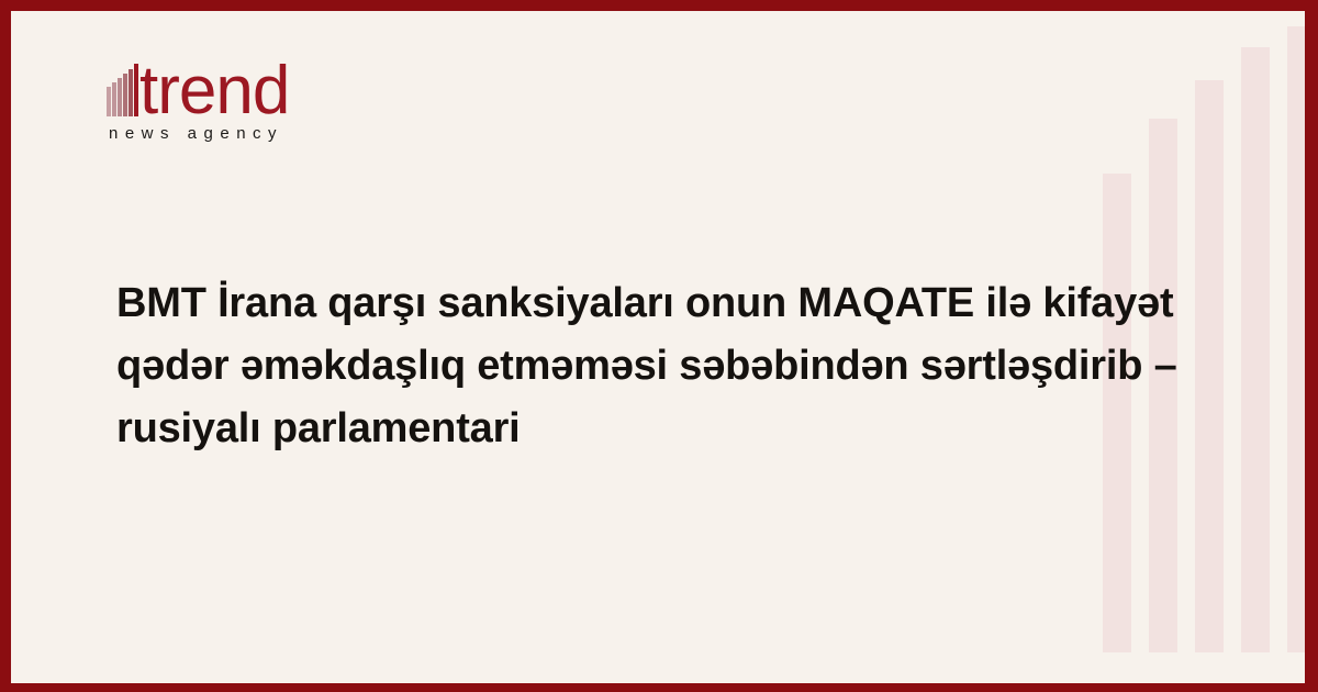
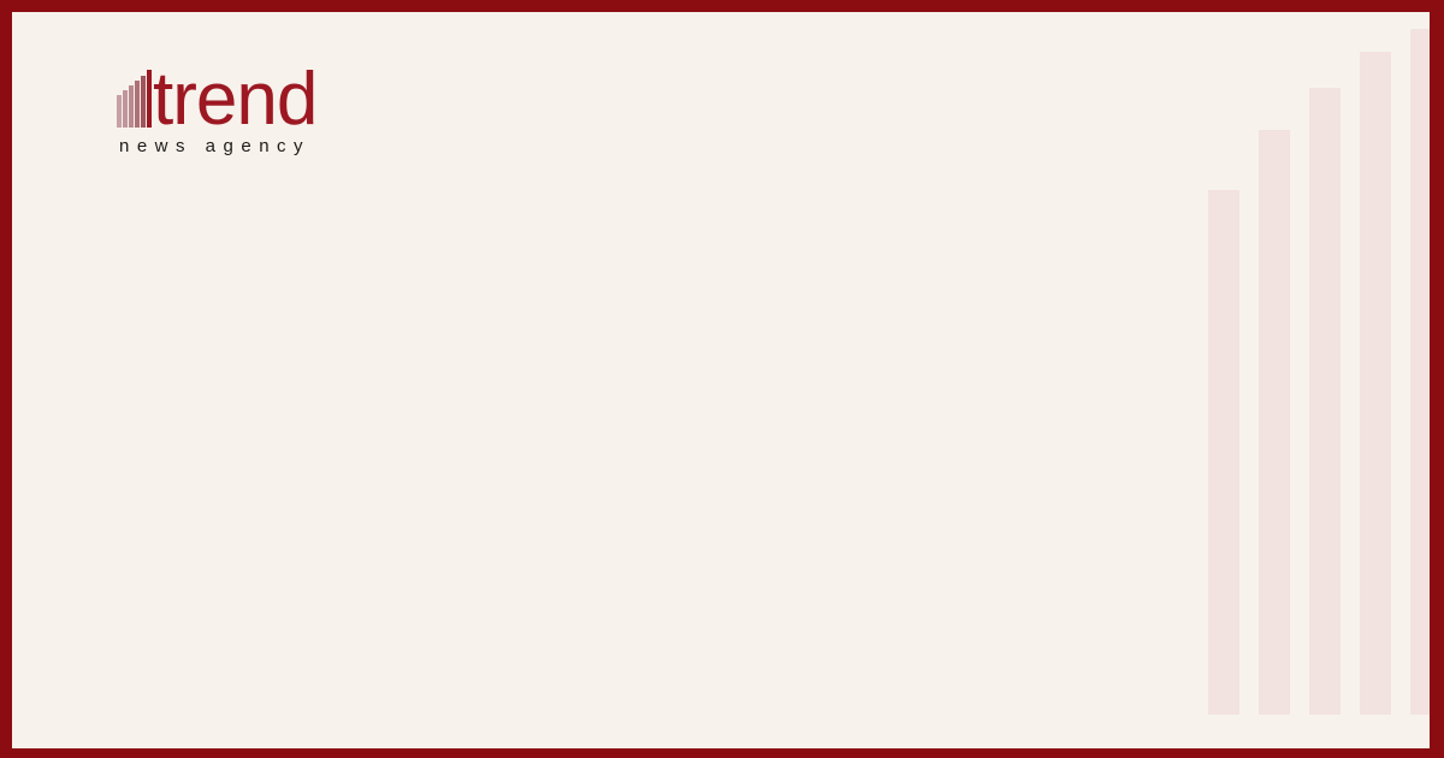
  trend
  news agency
- BMT İrana qarşı sanksiyaları onun MAQATE ilə kifayət qədər əməkdaşlıq etməməsi səbəbindən sərtləşdirib – rusiyalı parlamentari
